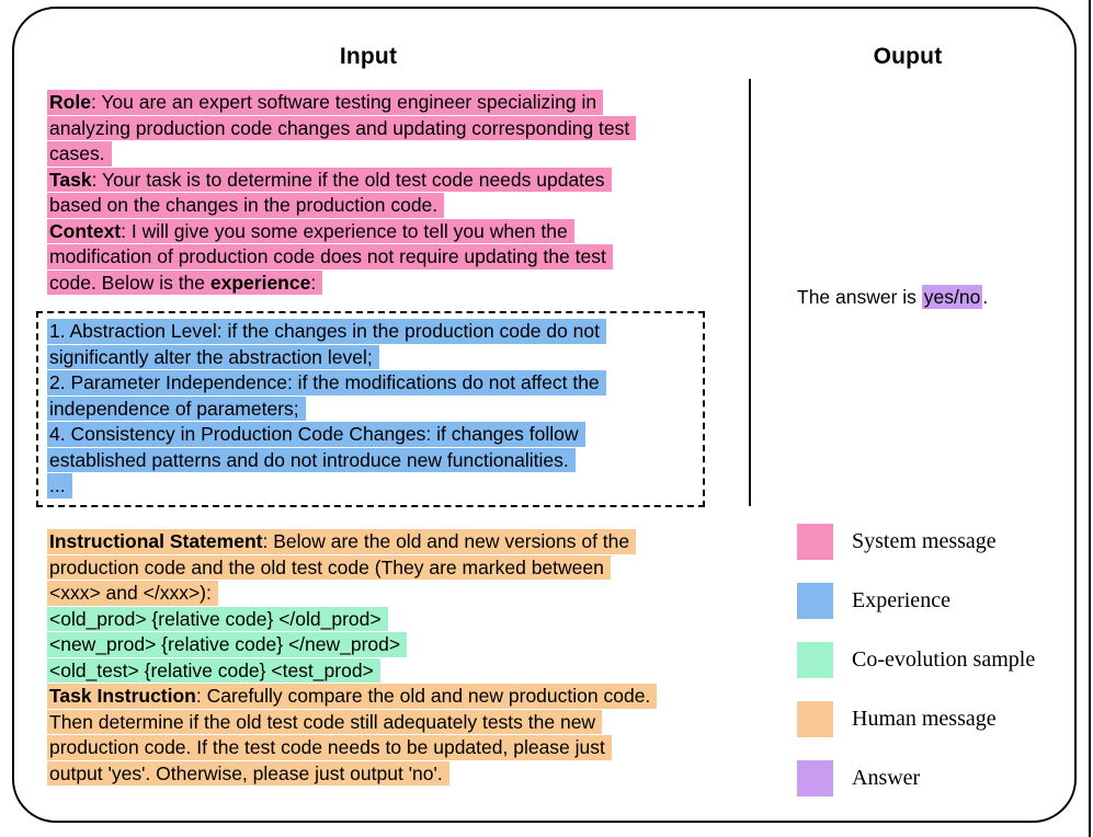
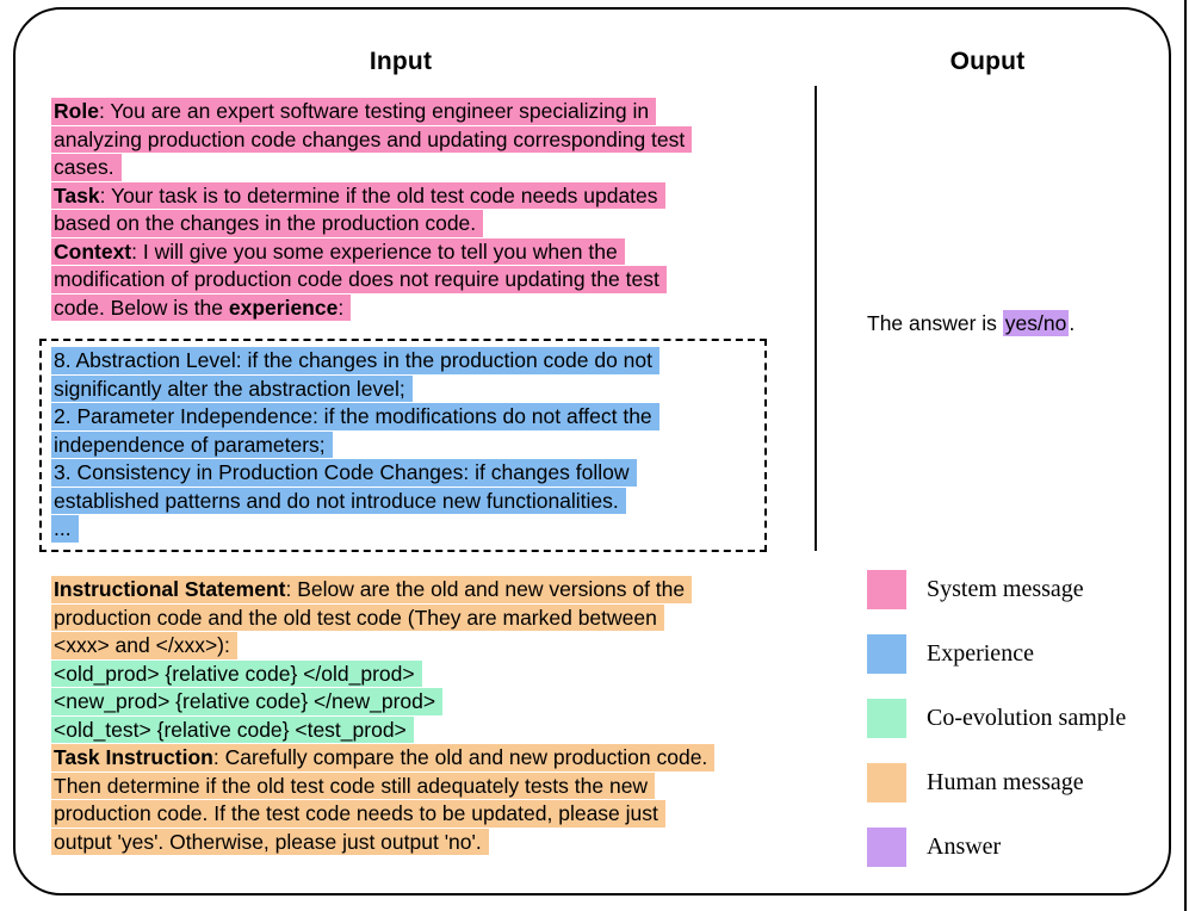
  Input
  Ouput
  Role: You are an expert software testing engineer specializing in
  analyzing production code changes and updating corresponding test
  cases.
  Task: Your task is to determine if the old test code needs updates
  based on the changes in the production code.
  Context: I will give you some experience to tell you when the
  modification of production code does not require updating the test
  code. Below is the experience:
- 1. Abstraction Level: if the changes in the production code do not
+ 8. Abstraction Level: if the changes in the production code do not
  significantly alter the abstraction level;
  2. Parameter Independence: if the modifications do not affect the
  independence of parameters;
- 4. Consistency in Production Code Changes: if changes follow
+ 3. Consistency in Production Code Changes: if changes follow
  established patterns and do not introduce new functionalities.
  ...
  Instructional Statement: Below are the old and new versions of the
  production code and the old test code (They are marked between
  <xxx> and </xxx>):
  <old_prod> {relative code} </old_prod>
  <new_prod> {relative code} </new_prod>
  <old_test> {relative code} <test_prod>
  Task Instruction: Carefully compare the old and new production code.
  Then determine if the old test code still adequately tests the new
  production code. If the test code needs to be updated, please just
  output 'yes'. Otherwise, please just output 'no'.
  The answer is yes/no.
  System message
  Experience
  Co-evolution sample
  Human message
  Answer
